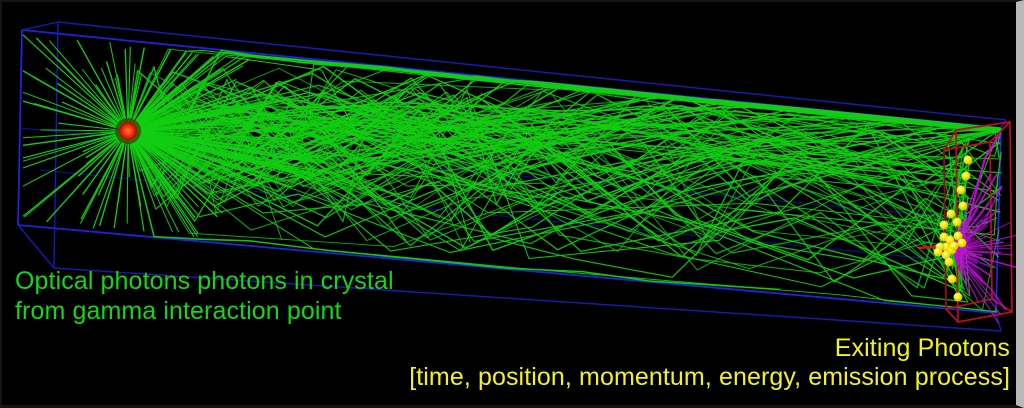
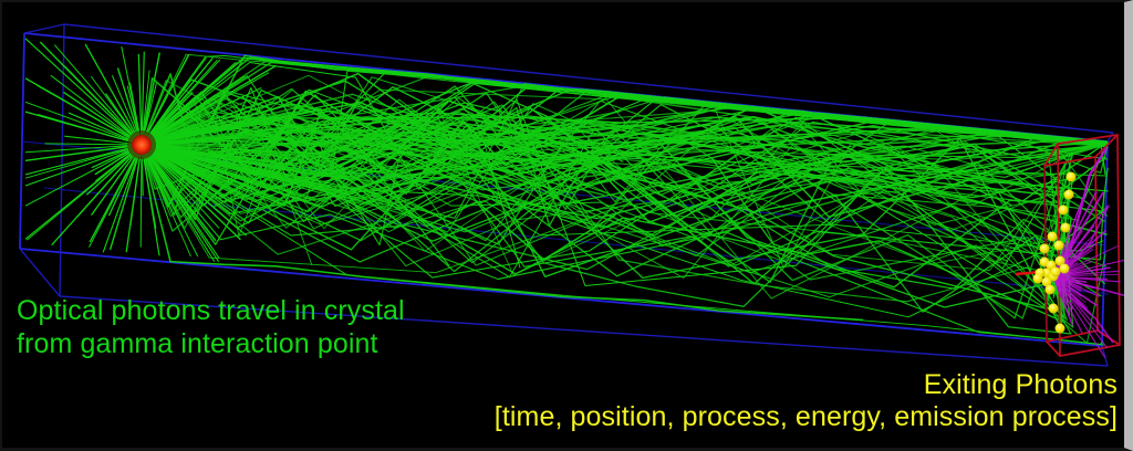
- Optical photons photons in crystal
+ Optical photons travel in crystal
  from gamma interaction point
  Exiting Photons
- [time, position, momentum, energy, emission process]
+ [time, position, process, energy, emission process]
